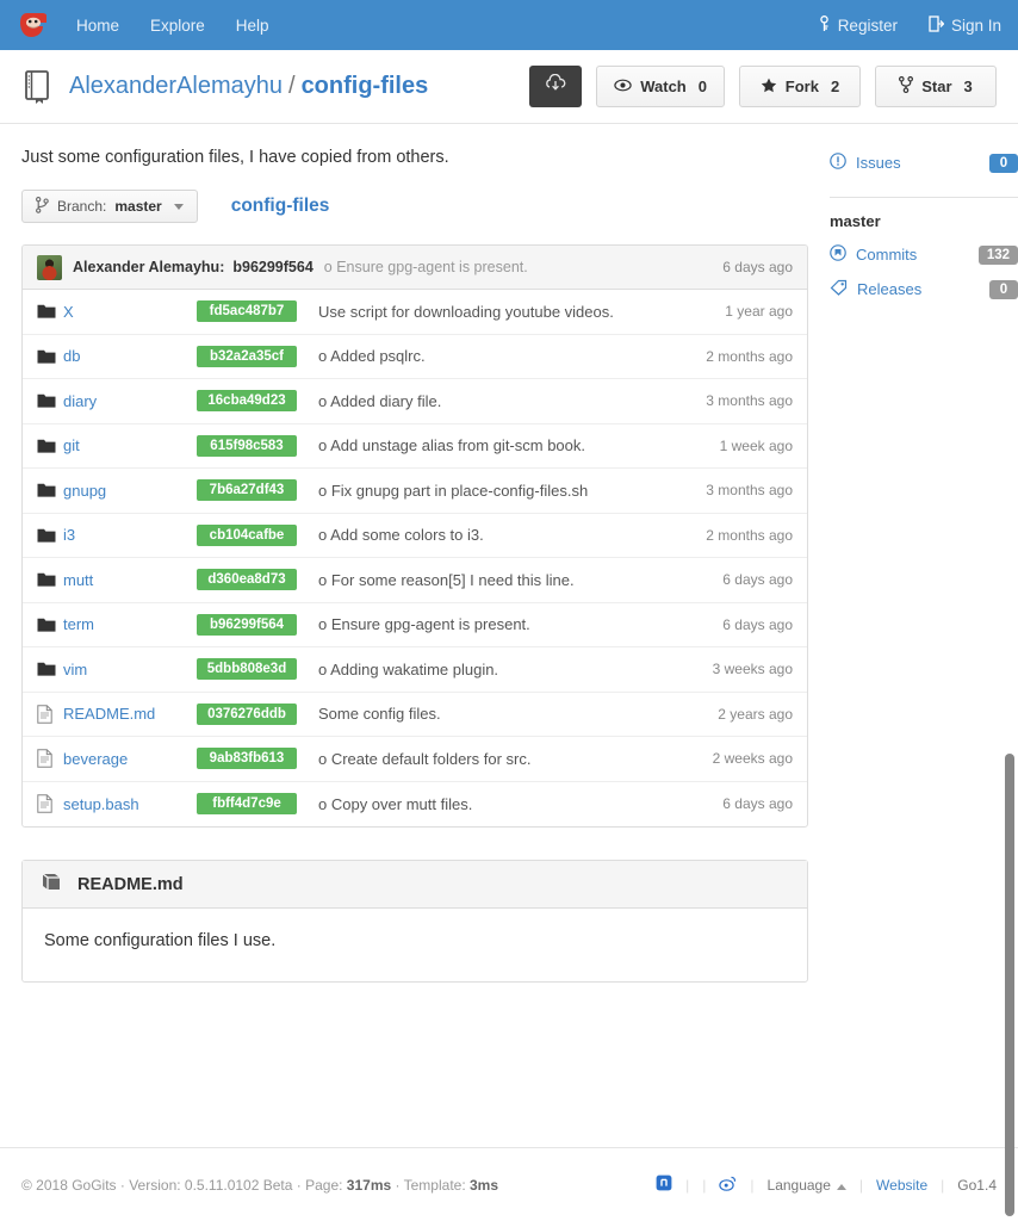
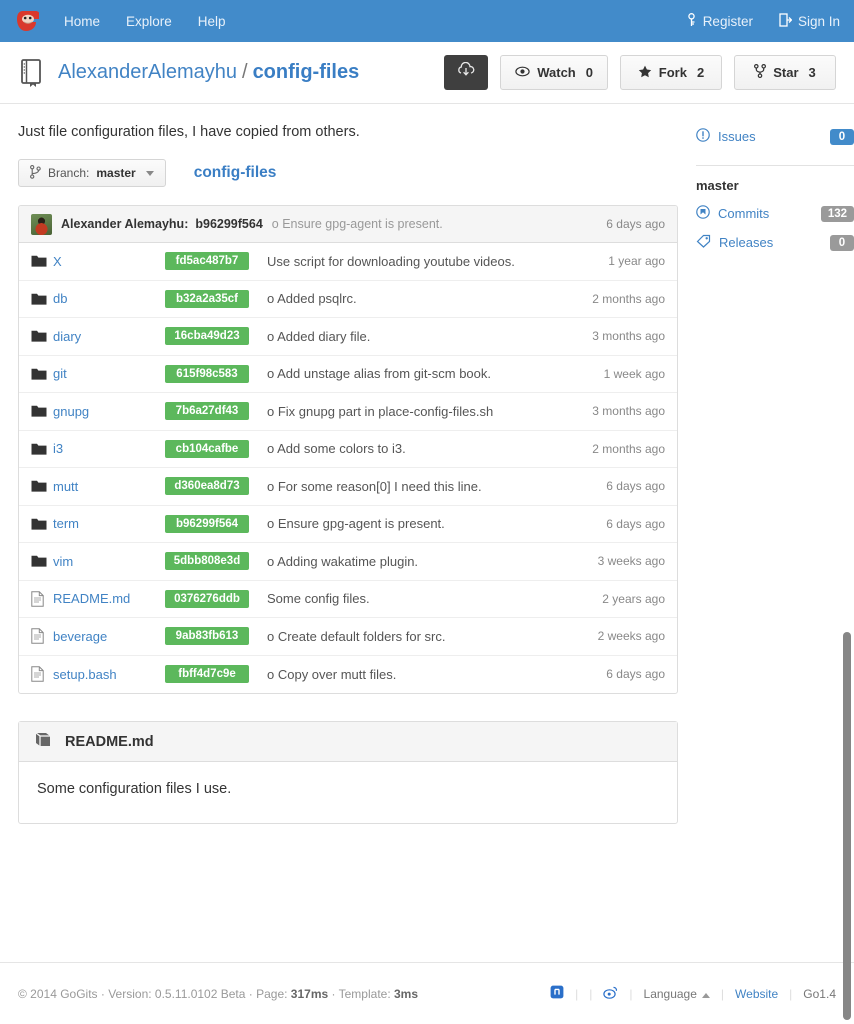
  Home
  Explore
  Help
  Register
  Sign In
  AlexanderAlemayhu / config-files
  Watch
  0
  Fork
  2
  Star
  3
- Just some configuration files, I have copied from others.
+ Just file configuration files, I have copied from others.
  Branch:
  master
  config-files
  Alexander Alemayhu:
  b96299f564
  o Ensure gpg-agent is present.
  6 days ago
  X
  fd5ac487b7
  Use script for downloading youtube videos.
  1 year ago
  db
  b32a2a35cf
  o Added psqlrc.
  2 months ago
  diary
  16cba49d23
  o Added diary file.
  3 months ago
  git
  615f98c583
  o Add unstage alias from git-scm book.
  1 week ago
  gnupg
  7b6a27df43
  o Fix gnupg part in place-config-files.sh
  3 months ago
  i3
  cb104cafbe
  o Add some colors to i3.
  2 months ago
  mutt
  d360ea8d73
- o For some reason[5] I need this line.
+ o For some reason[0] I need this line.
  6 days ago
  term
  b96299f564
  o Ensure gpg-agent is present.
  6 days ago
  vim
  5dbb808e3d
  o Adding wakatime plugin.
  3 weeks ago
  README.md
  0376276ddb
  Some config files.
  2 years ago
  beverage
  9ab83fb613
  o Create default folders for src.
  2 weeks ago
  setup.bash
  fbff4d7c9e
  o Copy over mutt files.
  6 days ago
  README.md
  Some configuration files I use.
  Issues
  0
  master
  Commits
  132
  Releases
  0
- © 2018 GoGits · Version: 0.5.11.0102 Beta · Page: 317ms · Template: 3ms
+ © 2014 GoGits · Version: 0.5.11.0102 Beta · Page: 317ms · Template: 3ms
  |
  |
  Language
  |
  Website
  |
  Go1.4
